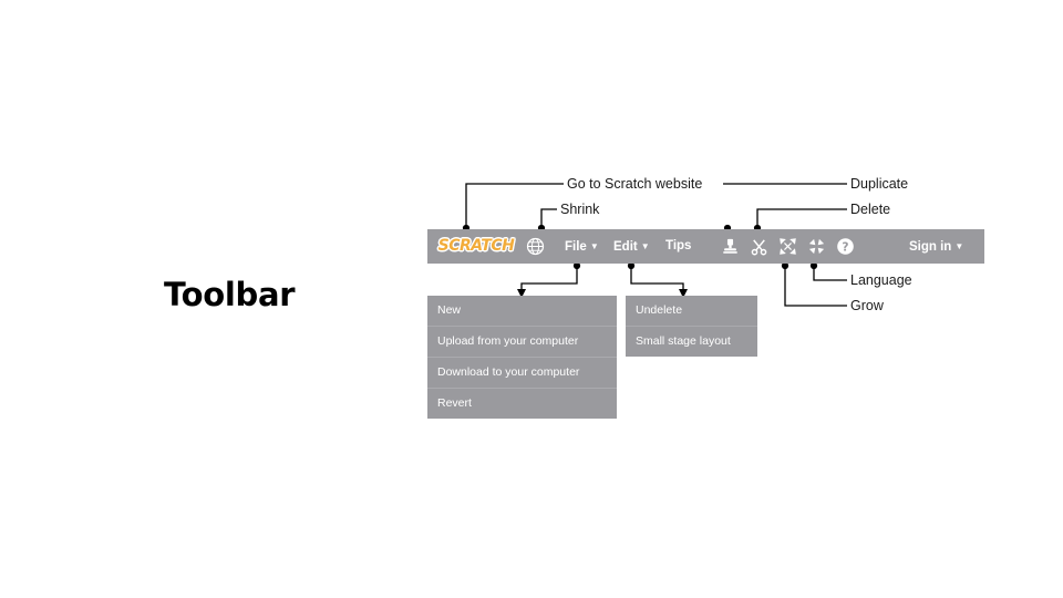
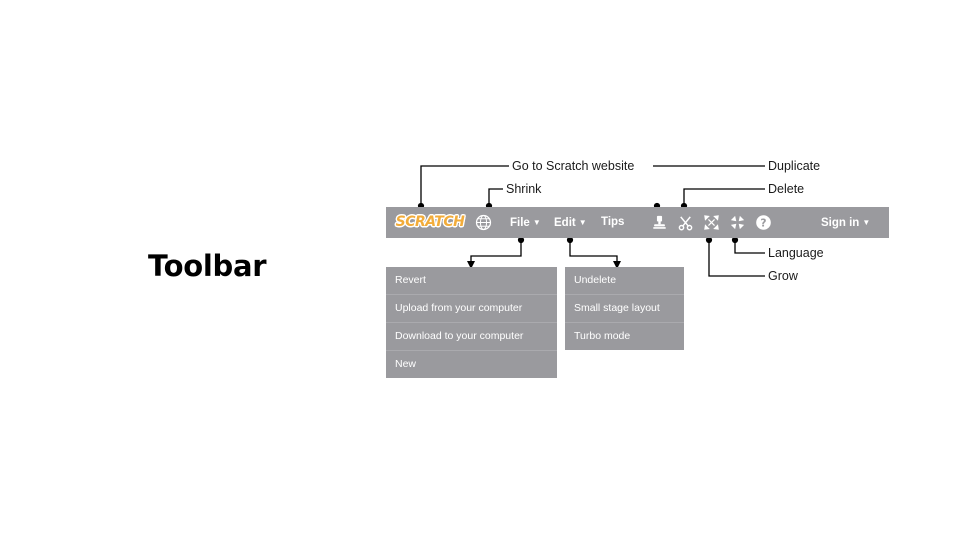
  Toolbar
  Go to Scratch website
  Shrink
  Duplicate
  Delete
  Language
  Grow
  SCRATCH
  File ▼
  Edit ▼
  Tips
  ?
  Sign in ▼
- New
+ Revert
  Upload from your computer
  Download to your computer
- Revert
+ New
  Undelete
  Small stage layout
+ Turbo mode
